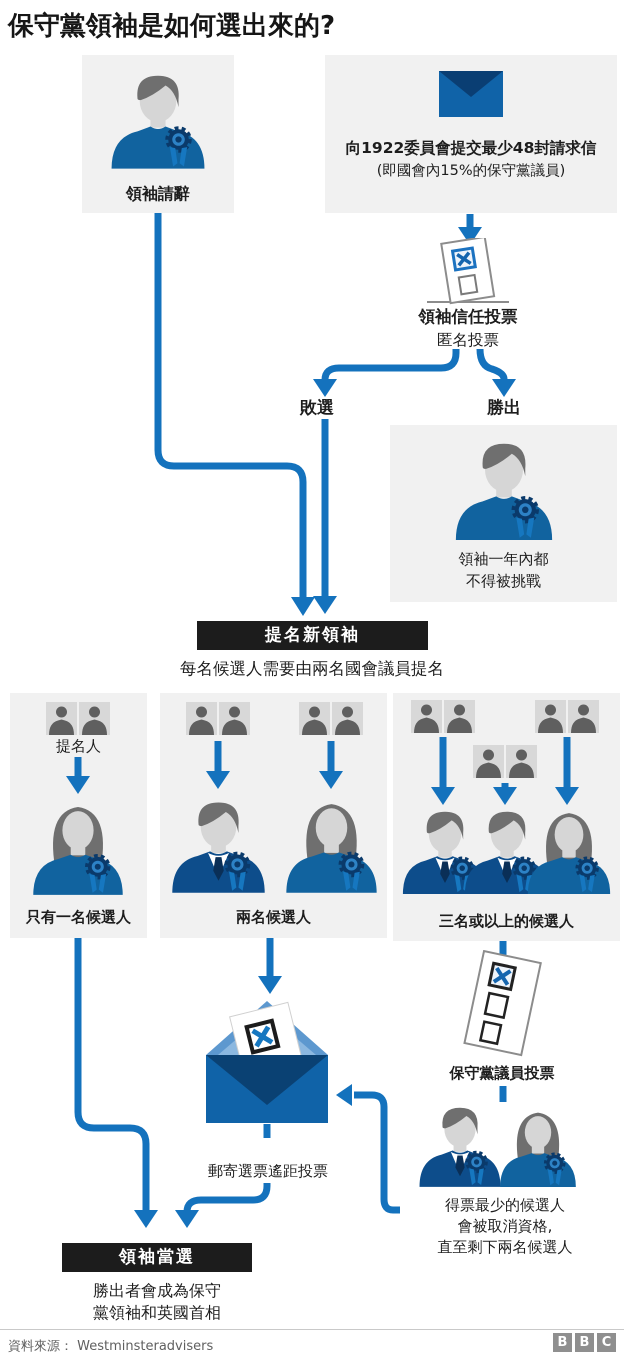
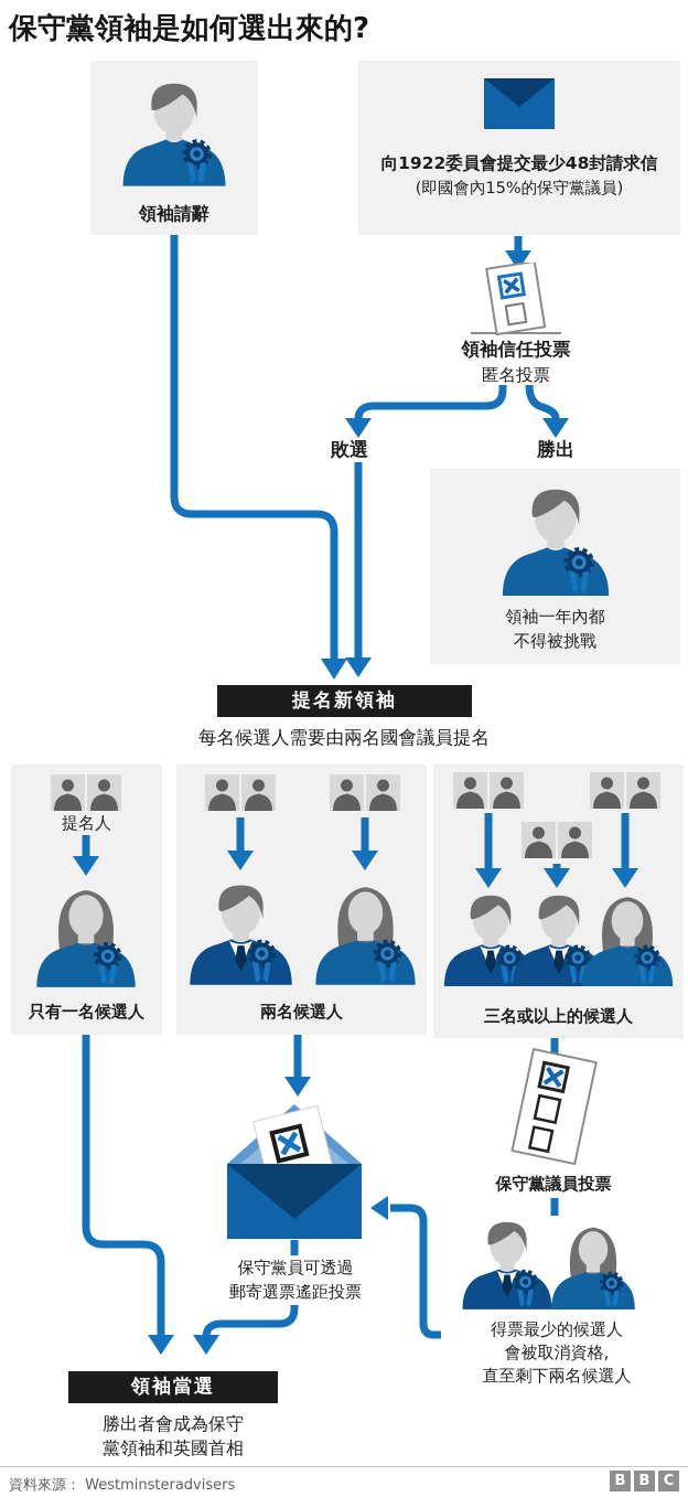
  保守黨領袖是如何選出來的?
  領袖請辭
  向1922委員會提交最少48封請求信
  (即國會內15%的保守黨議員)
  領袖信任投票
  匿名投票
  敗選
  勝出
  領袖一年內都
  不得被挑戰
  提名新領袖
  每名候選人需要由兩名國會議員提名
  提名人
  只有一名候選人
  兩名候選人
  三名或以上的候選人
+ 保守黨員可透過
  郵寄選票遙距投票
  保守黨議員投票
  得票最少的候選人
  會被取消資格,
  直至剩下兩名候選人
  領袖當選
  勝出者會成為保守
  黨領袖和英國首相
  資料來源： Westminsteradvisers
  B
  B
  C
